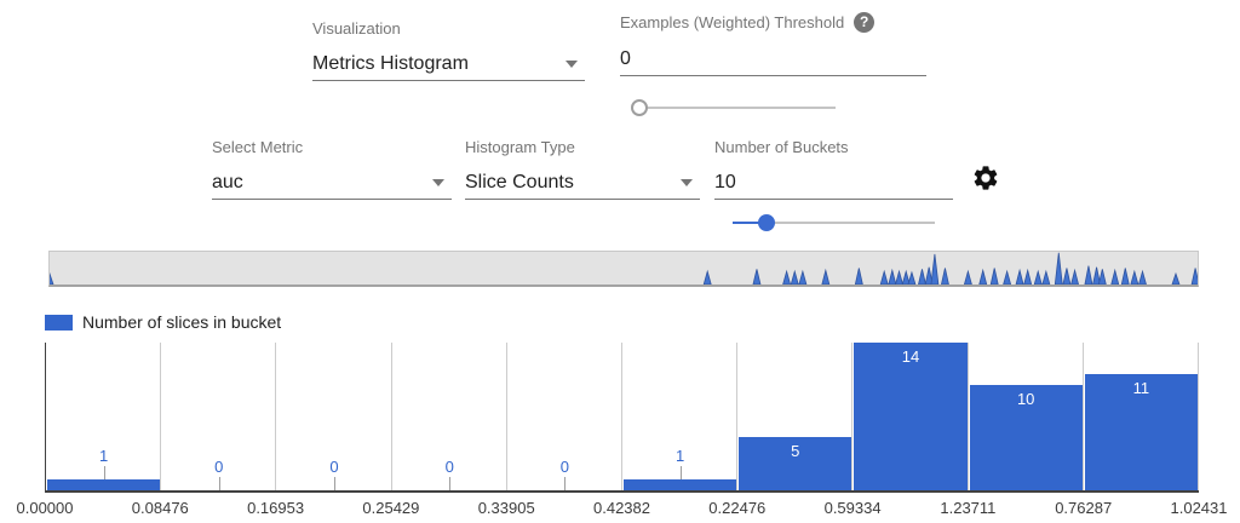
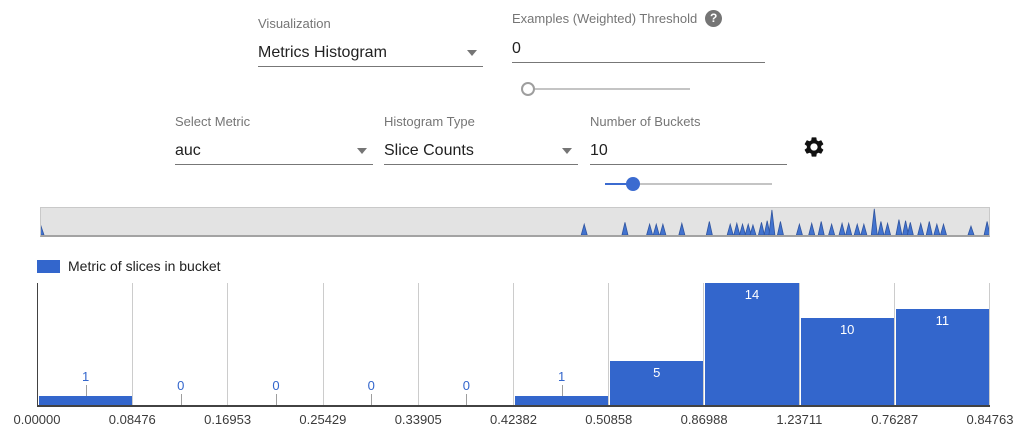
  Visualization
  Metrics Histogram
  Examples (Weighted) Threshold
  ?
  0
  Select Metric
  auc
  Histogram Type
  Slice Counts
  Number of Buckets
  10
- Number of slices in bucket
+ Metric of slices in bucket
  1
  0
  0
  0
  0
  1
  5
  14
  10
  11
  0.00000
  0.08476
  0.16953
  0.25429
  0.33905
  0.42382
- 0.22476
+ 0.50858
- 0.59334
+ 0.86988
  1.23711
  0.76287
- 1.02431
+ 0.84763
